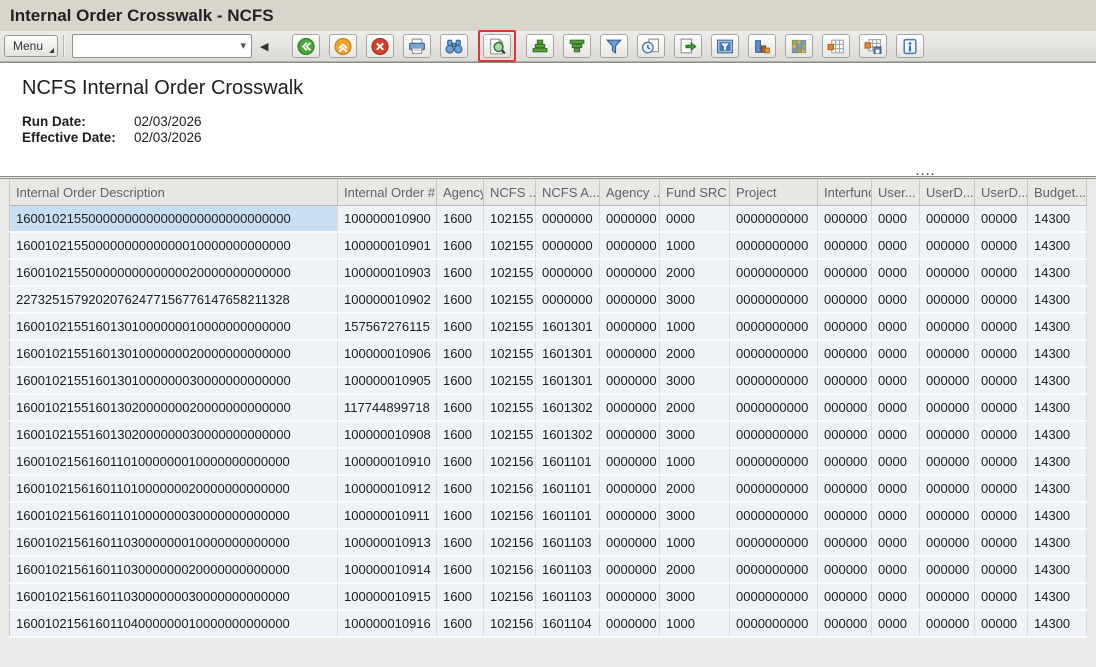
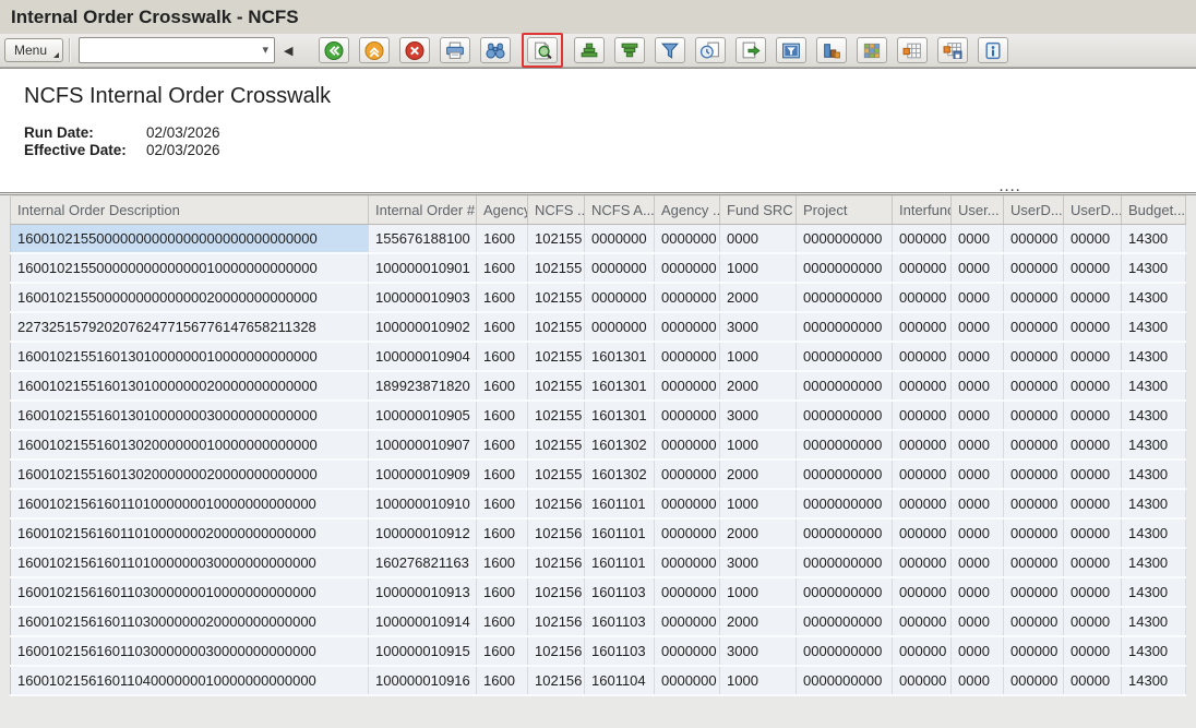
  Internal Order Crosswalk - NCFS
  Menu
  ▾
  ◀
  NCFS Internal Order Crosswalk
  Run Date:
  02/03/2026
  Effective Date:
  02/03/2026
  ....
  Internal Order Description	Internal Order #	Agenc	NCFS ..	NCFS A...	Agency ..	Fund SRC	Project	Interfun	User...	UserD...	UserD...	Budget...
- 16001021550000000000000000000000000000	100000010900	1600	102155	0000000	0000000	0000	0000000000	000000	0000	000000	00000	14300
+ 16001021550000000000000000000000000000	155676188100	1600	102155	0000000	0000000	0000	0000000000	000000	0000	000000	00000	14300
  16001021550000000000000010000000000000	100000010901	1600	102155	0000000	0000000	1000	0000000000	000000	0000	000000	00000	14300
  16001021550000000000000020000000000000	100000010903	1600	102155	0000000	0000000	2000	0000000000	000000	0000	000000	00000	14300
  22732515792020762477156776147658211328	100000010902	1600	102155	0000000	0000000	3000	0000000000	000000	0000	000000	00000	14300
- 16001021551601301000000010000000000000	157567276115	1600	102155	1601301	0000000	1000	0000000000	000000	0000	000000	00000	14300
+ 16001021551601301000000010000000000000	100000010904	1600	102155	1601301	0000000	1000	0000000000	000000	0000	000000	00000	14300
- 16001021551601301000000020000000000000	100000010906	1600	102155	1601301	0000000	2000	0000000000	000000	0000	000000	00000	14300
+ 16001021551601301000000020000000000000	189923871820	1600	102155	1601301	0000000	2000	0000000000	000000	0000	000000	00000	14300
  16001021551601301000000030000000000000	100000010905	1600	102155	1601301	0000000	3000	0000000000	000000	0000	000000	00000	14300
+ 16001021551601302000000010000000000000	100000010907	1600	102155	1601302	0000000	1000	0000000000	000000	0000	000000	00000	14300
- 16001021551601302000000020000000000000	117744899718	1600	102155	1601302	0000000	2000	0000000000	000000	0000	000000	00000	14300
+ 16001021551601302000000020000000000000	100000010909	1600	102155	1601302	0000000	2000	0000000000	000000	0000	000000	00000	14300
- 16001021551601302000000030000000000000	100000010908	1600	102155	1601302	0000000	3000	0000000000	000000	0000	000000	00000	14300
  16001021561601101000000010000000000000	100000010910	1600	102156	1601101	0000000	1000	0000000000	000000	0000	000000	00000	14300
  16001021561601101000000020000000000000	100000010912	1600	102156	1601101	0000000	2000	0000000000	000000	0000	000000	00000	14300
- 16001021561601101000000030000000000000	100000010911	1600	102156	1601101	0000000	3000	0000000000	000000	0000	000000	00000	14300
+ 16001021561601101000000030000000000000	160276821163	1600	102156	1601101	0000000	3000	0000000000	000000	0000	000000	00000	14300
  16001021561601103000000010000000000000	100000010913	1600	102156	1601103	0000000	1000	0000000000	000000	0000	000000	00000	14300
  16001021561601103000000020000000000000	100000010914	1600	102156	1601103	0000000	2000	0000000000	000000	0000	000000	00000	14300
  16001021561601103000000030000000000000	100000010915	1600	102156	1601103	0000000	3000	0000000000	000000	0000	000000	00000	14300
  16001021561601104000000010000000000000	100000010916	1600	102156	1601104	0000000	1000	0000000000	000000	0000	000000	00000	14300
